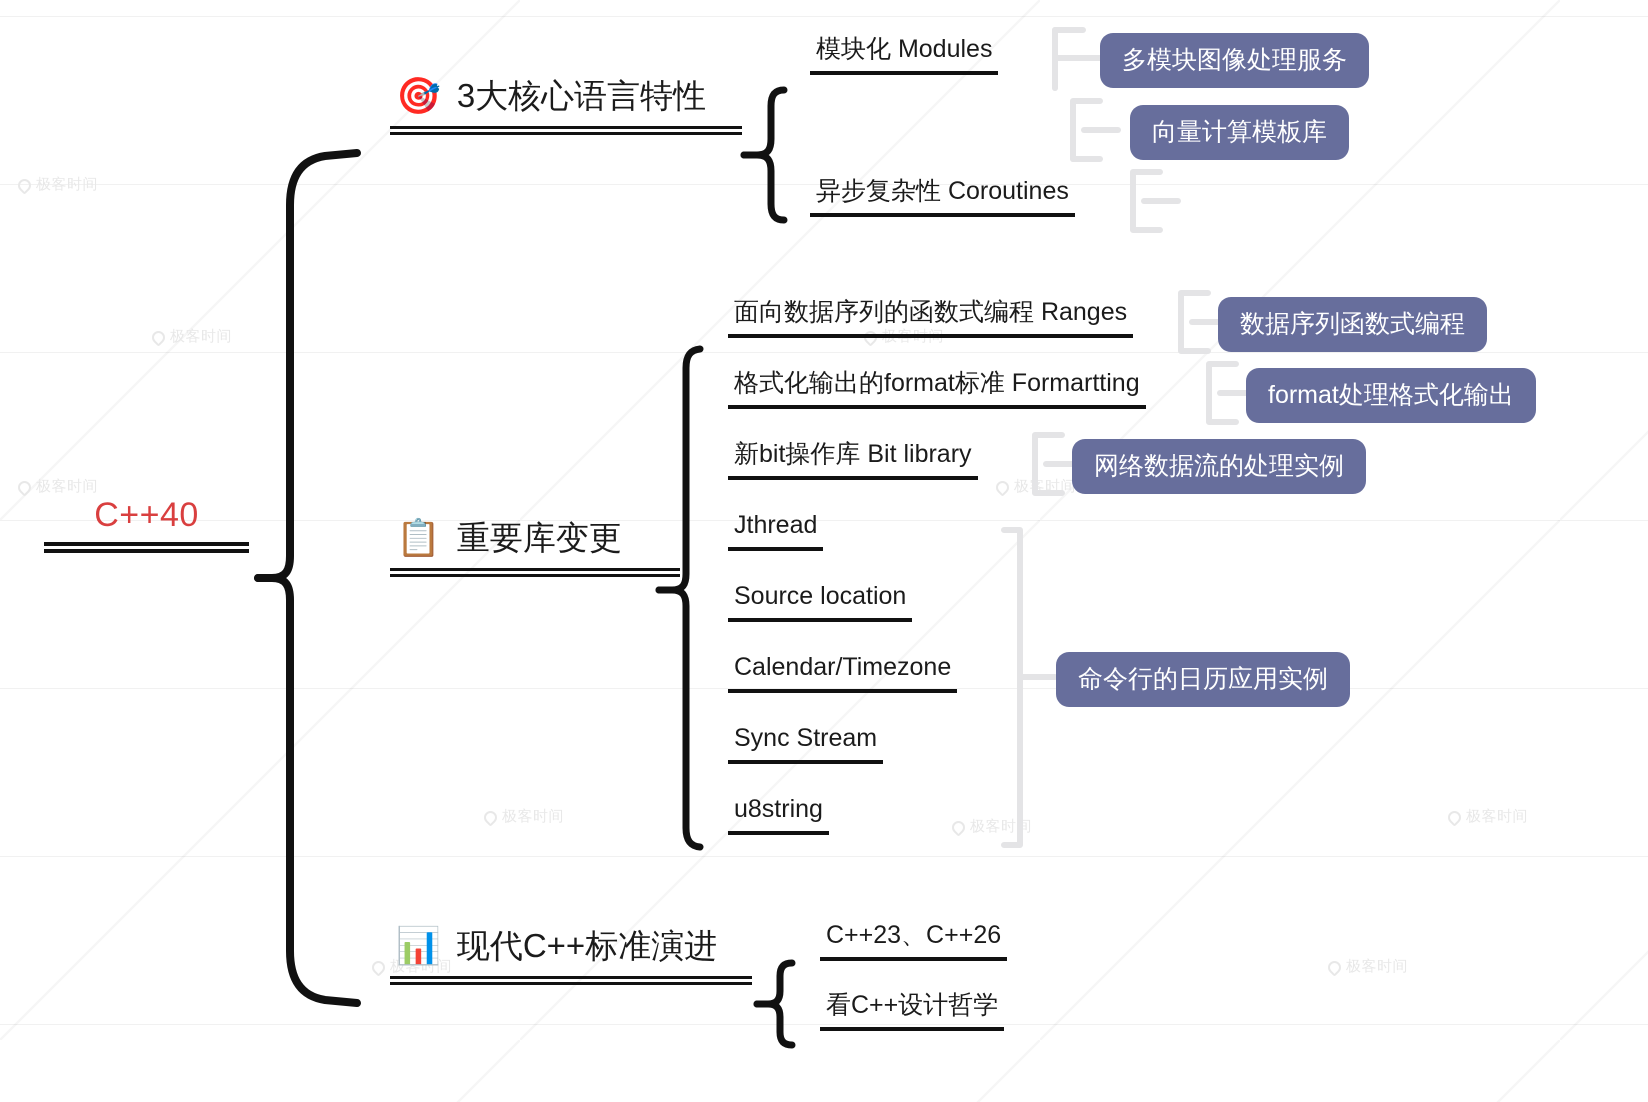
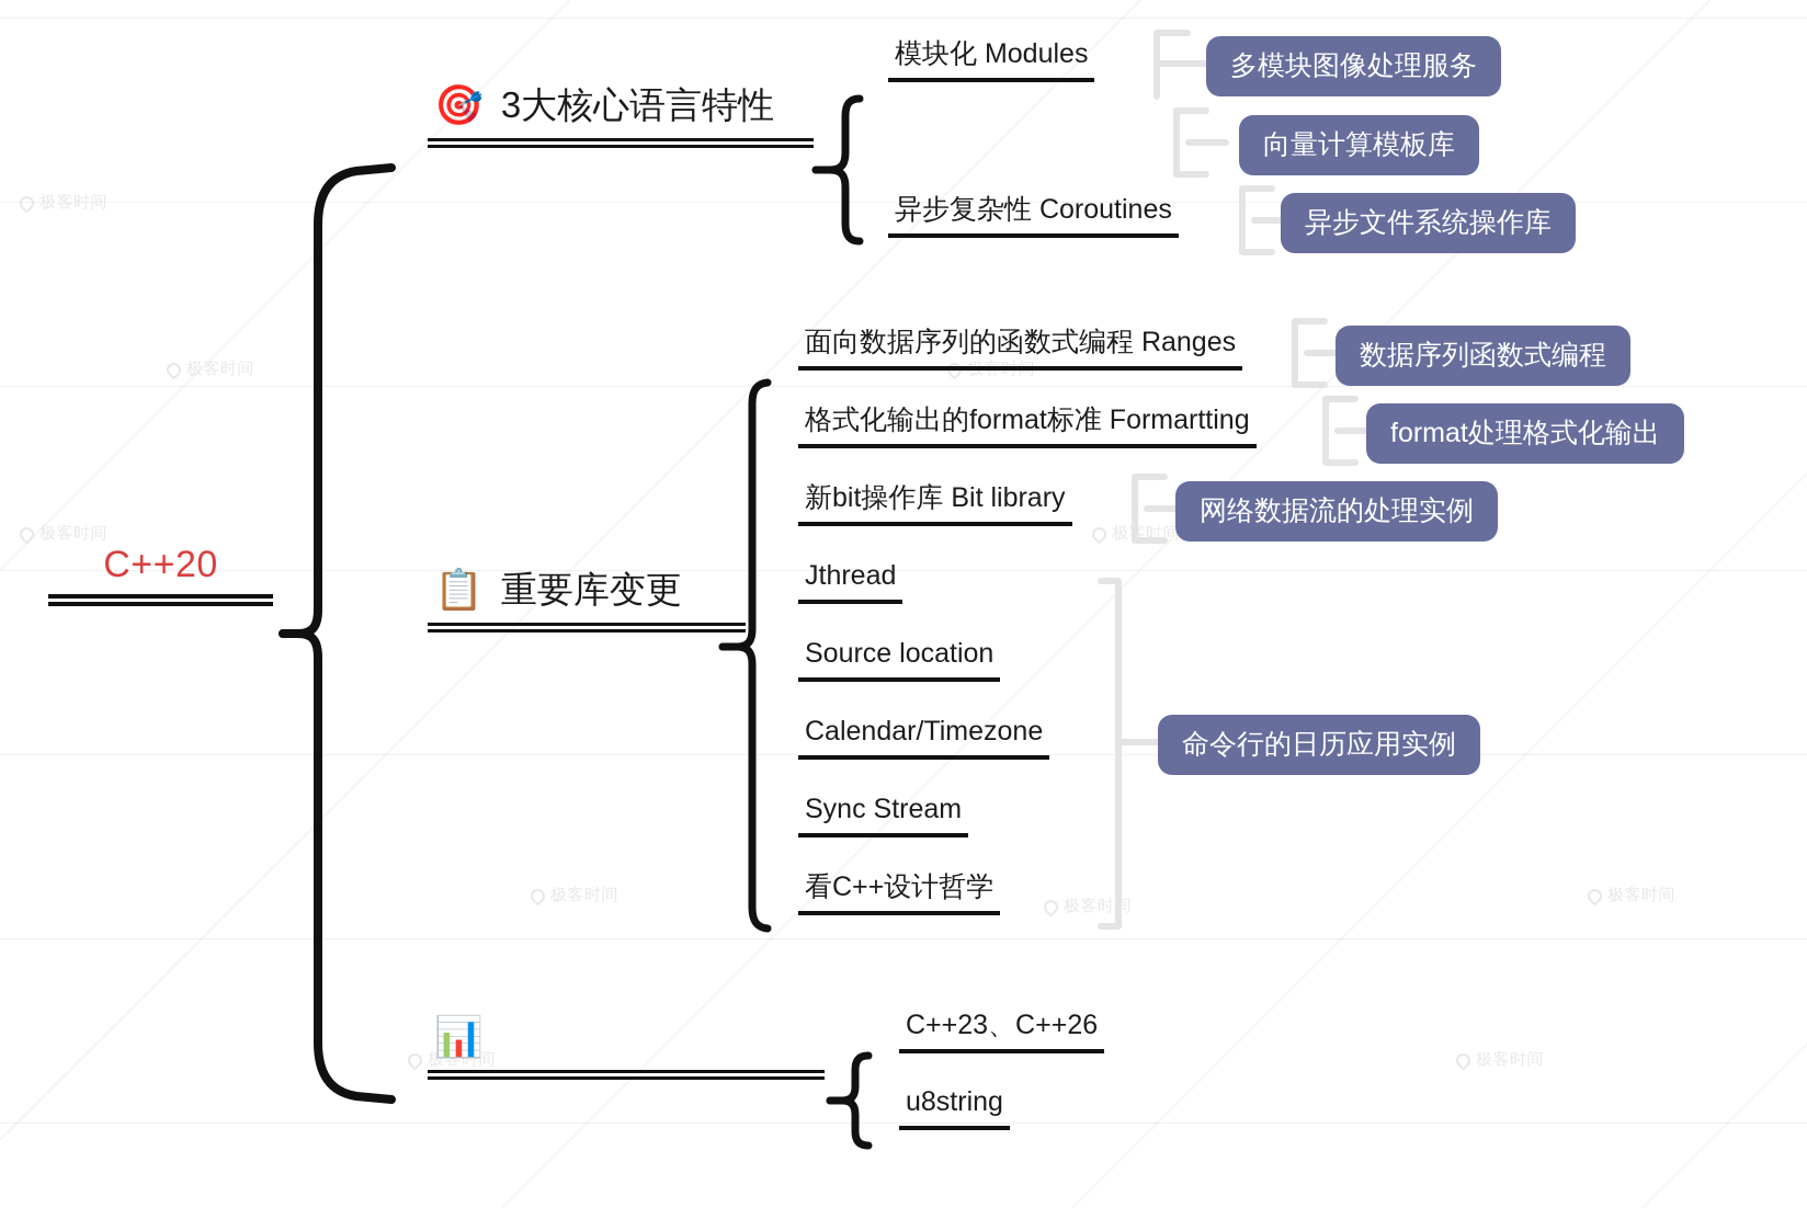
  极客时间
  极时间
  极客时间
  极客时间
- C++40
+ C++20
  🎯
  3大核心语言特性
  模块化 Modules
  异步复杂性 Coroutines
  多模块图像处理服务
  向量计算模板库
+ 异步文件系统操作库
  📋
  重要库变更
  面向数据序列的函数式编程 Ranges
  格式化输出的format标准 Formartting
  新bit操作库 Bit library
  Jthread
  Source location
  Calendar/Timezone
  Sync Stream
- u8string
+ 看C++设计哲学
  数据序列函数式编程
  format处理格式化输出
  网络数据流的处理实例
  命令行的日历应用实例
  📊
- 现代C++标准演进
  C++23、C++26
- 看C++设计哲学
+ u8string
